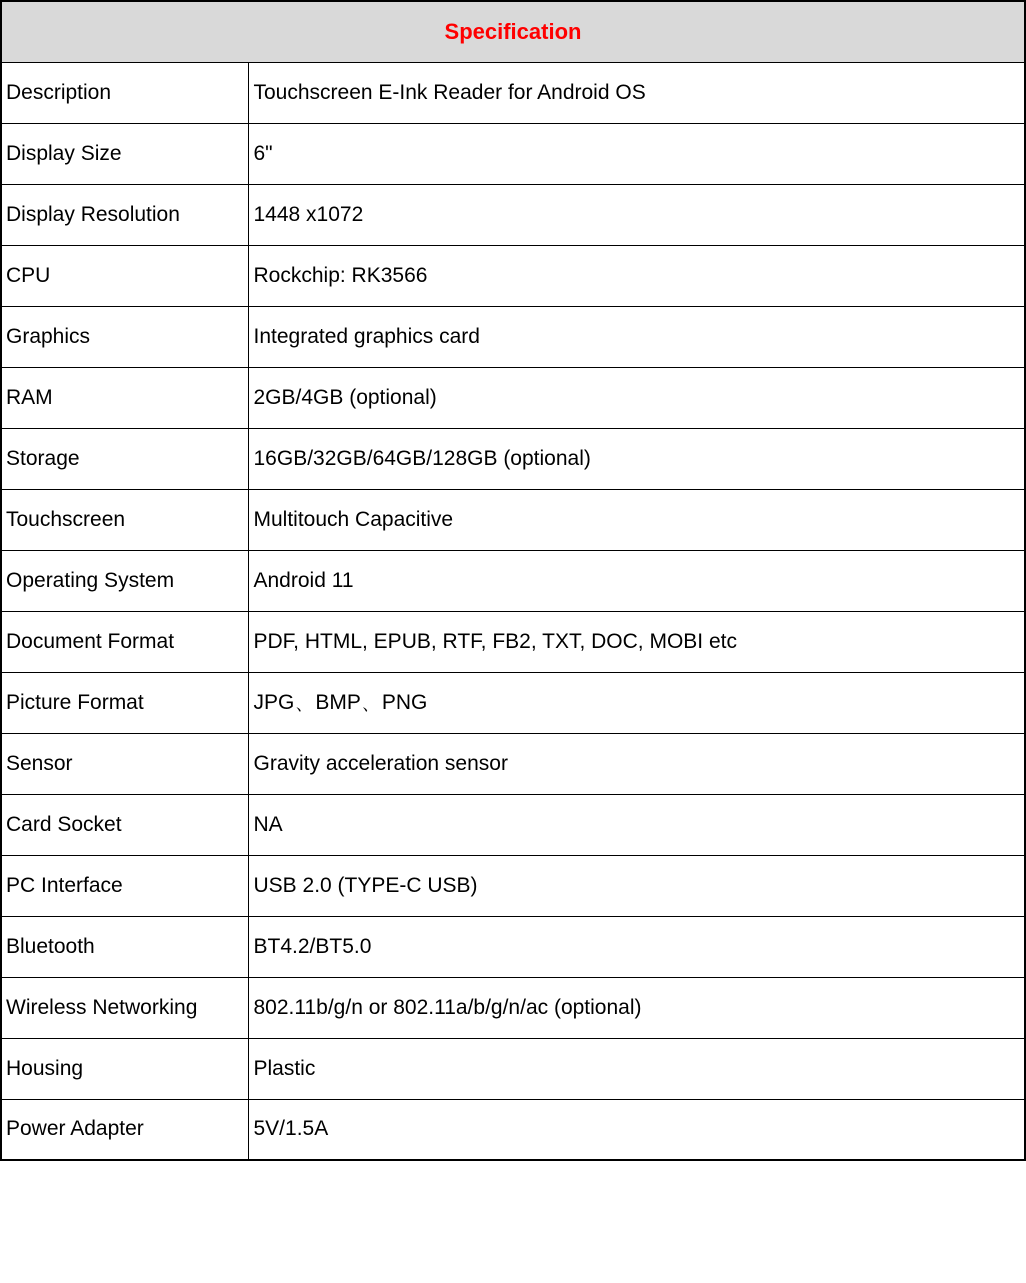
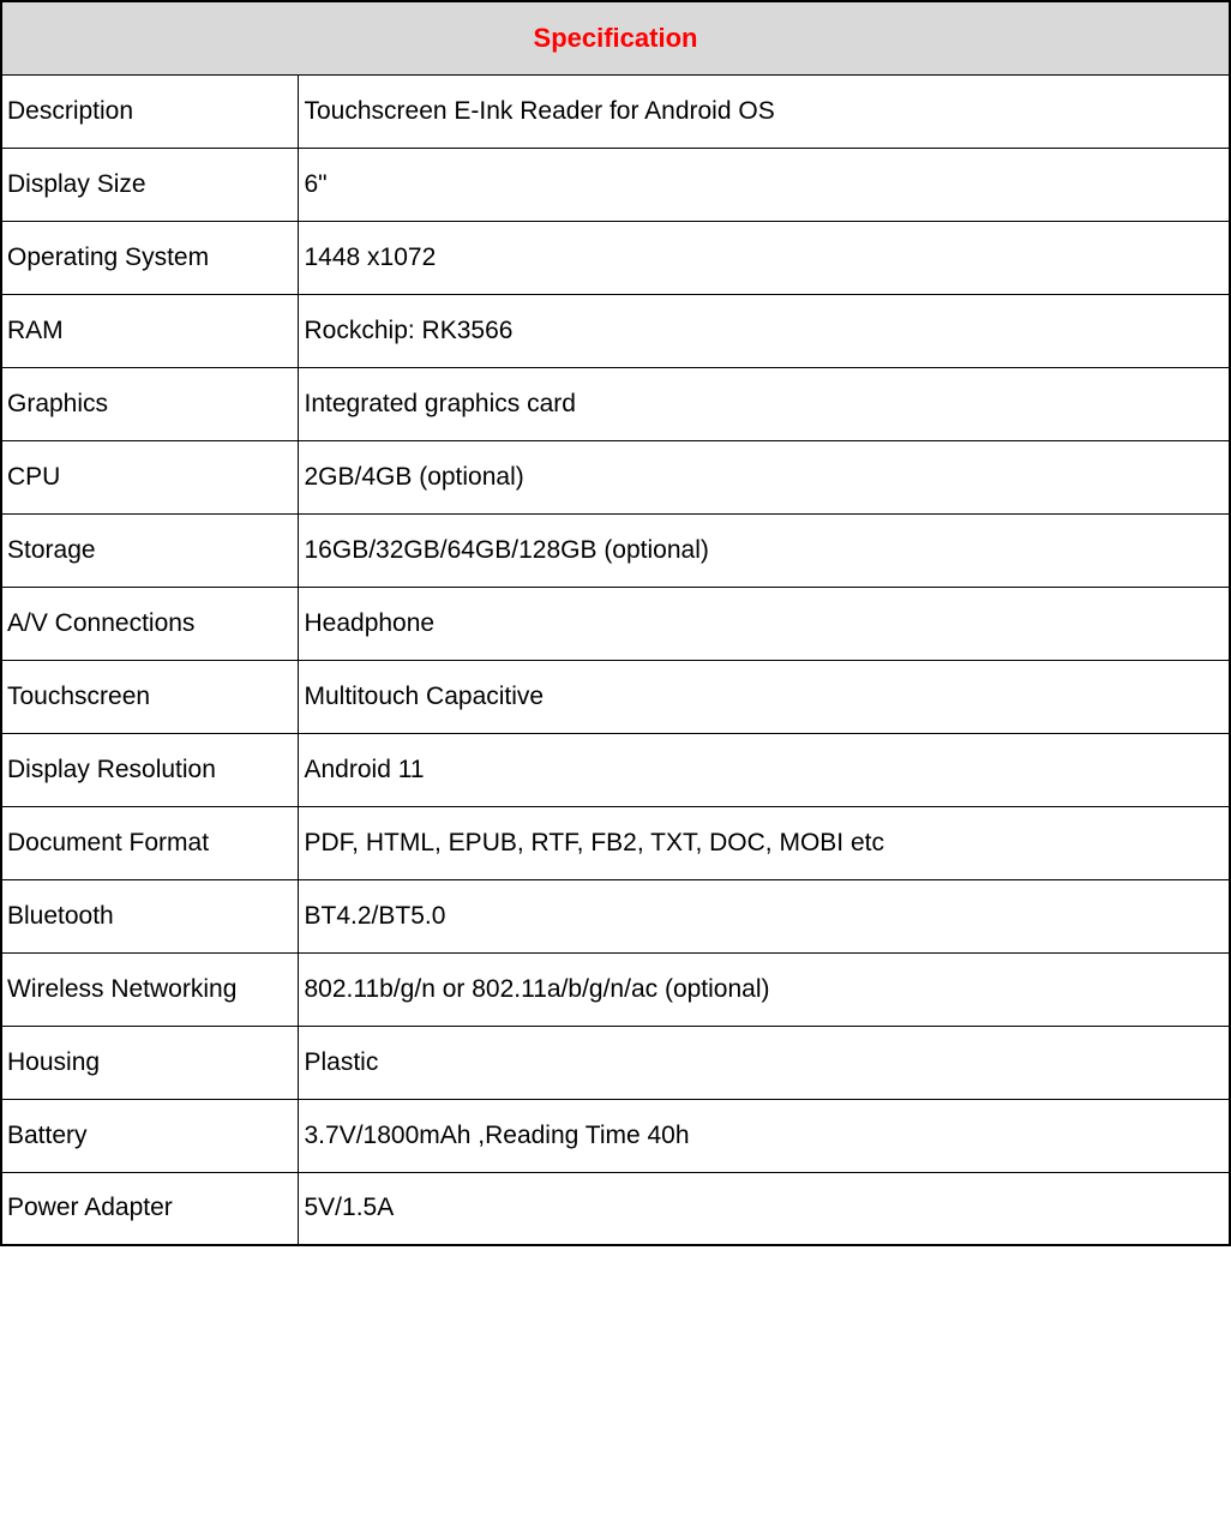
  Specification
  Description	Touchscreen E-Ink Reader for Android OS
  Display Size	6"
- Display Resolution	1448 x1072
+ Operating System	1448 x1072
- CPU	Rockchip: RK3566
+ RAM	Rockchip: RK3566
  Graphics	Integrated graphics card
- RAM	2GB/4GB (optional)
+ CPU	2GB/4GB (optional)
  Storage	16GB/32GB/64GB/128GB (optional)
+ A/V Connections	Headphone
  Touchscreen	Multitouch Capacitive
- Operating System	Android 11
+ Display Resolution	Android 11
  Document Format	PDF, HTML, EPUB, RTF, FB2, TXT, DOC, MOBI etc
- Picture Format	JPG、BMP、PNG
- Sensor	Gravity acceleration sensor
- Card Socket	NA
- PC Interface	USB 2.0 (TYPE-C USB)
  Bluetooth	BT4.2/BT5.0
  Wireless Networking	802.11b/g/n or 802.11a/b/g/n/ac (optional)
  Housing	Plastic
+ Battery	3.7V/1800mAh ,Reading Time 40h
  Power Adapter	5V/1.5A
